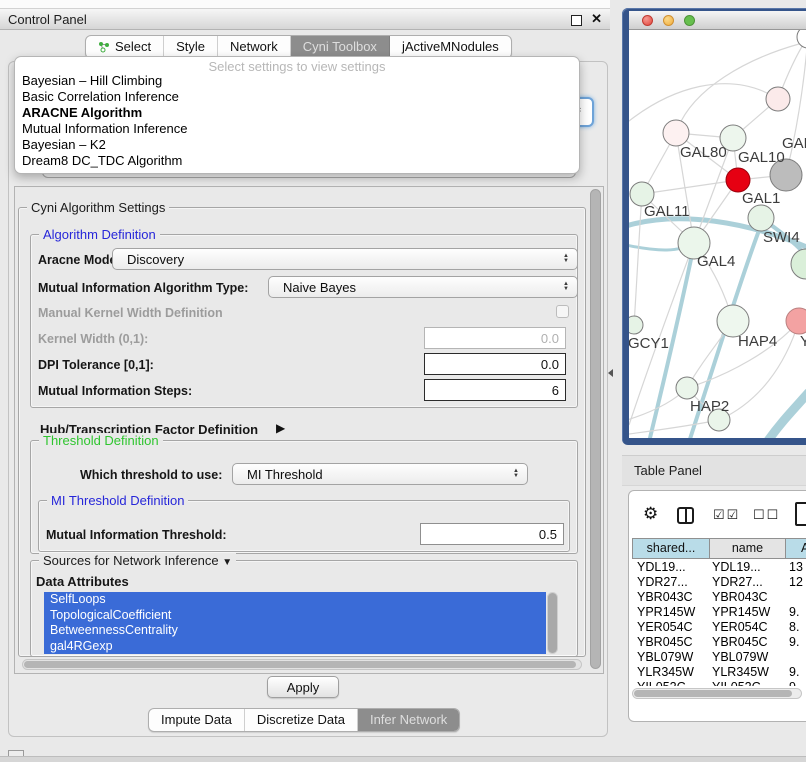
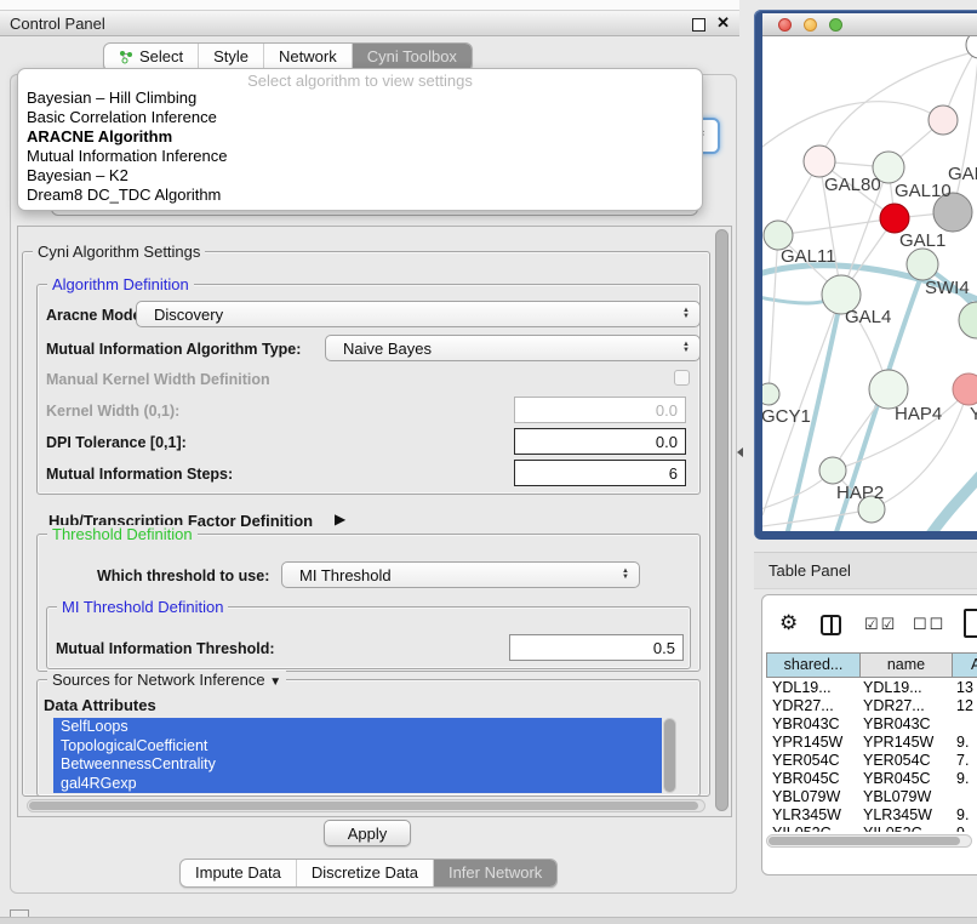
  Control Panel
  ✕
  Select
  Style
  Network
  Cyni Toolbox
- jActiveMNodules
- Select settings to view settings
+ Select algorithm to view settings
  Bayesian – Hill Climbing
  Basic Correlation Inference
  ARACNE Algorithm
  Mutual Information Inference
  Bayesian – K2
  Dream8 DC_TDC Algorithm
  Cyni Algorithm Settings
  Algorithm Definition
  Aracne Mod
  Discovery
  Mutual Information Algorithm Type:
  Naive Bayes
  Manual Kernel Width Definition
  Kernel Width (0,1):
  0.0
  DPI Tolerance [0,1]:
  0.0
  Mutual Information Steps:
  6
  Hub/Transcription Factor Definition
  ▶
  Threshold Definition
  Which threshold to use:
  MI Threshold
  MI Threshold Definition
  Mutual Information Threshold:
  0.5
  Sources for Network Inference ▼
  Data Attributes
  SelfLoops
  TopologicalCoefficient
  BetweennessCentrality
  gal4RGexp
  Apply
  Impute Data
  Discretize Data
  Infer Network
  GAL80
  GAL10
  GAL1
  GAL11
  SWI4
  GAL4
  GCY1
  HAP4
  Y
  HAP2
  Table Panel
  ⚙
  ☑☑
  ☐☐
  shared...
  name
  A
  YDL19...
  YDL19...
  13
  YDR27...
  YDR27...
  12
  YBR043C
  YBR043C
  YPR145W
  YPR145W
  9.
  YER054C
  YER054C
- 8.
+ 7.
  YBR045C
  YBR045C
  9.
  YBL079W
  YBL079W
  YLR345W
  YLR345W
  9.
